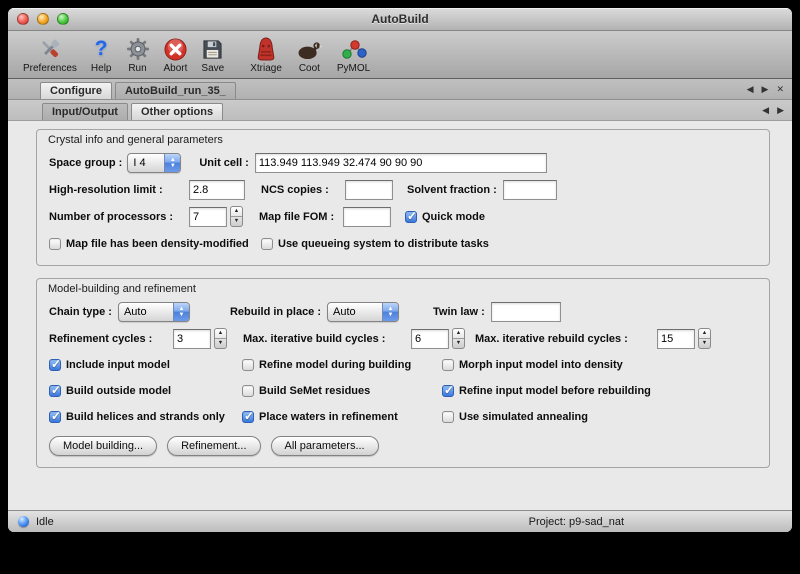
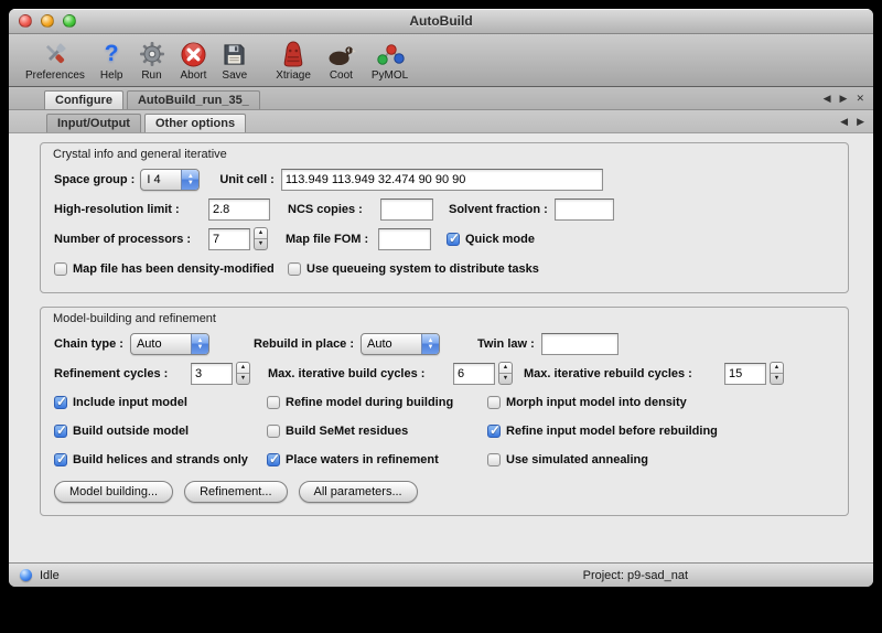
  AutoBuild
  Preferences
  ?
  Help
  Run
  Abort
  Save
  Xtriage
  Coot
  PyMOL
  Configure
  AutoBuild_run_35_
  ◀
  ▶
  ✕
  Input/Output
  Other options
  ◀
  ▶
- Crystal info and general parameters
+ Crystal info and general iterative
  Space group :
  I 4
  Unit cell :
  113.949 113.949 32.474 90 90 90
  High-resolution limit :
  2.8
  NCS copies :
  Solvent fraction :
  Number of processors :
  7
  Map file FOM :
  Quick mode
  Map file has been density-modified
  Use queueing system to distribute tasks
  Model-building and refinement
  Chain type :
  Auto
  Rebuild in place :
  Auto
  Twin law :
  Refinement cycles :
  3
  Max. iterative build cycles :
  6
  Max. iterative rebuild cycles :
  15
  Include input model
  Refine model during building
  Morph input model into density
  Build outside model
  Build SeMet residues
  Refine input model before rebuilding
  Build helices and strands only
  Place waters in refinement
  Use simulated annealing
  Model building...
  Refinement...
  All parameters...
  Idle
  Project: p9-sad_nat
